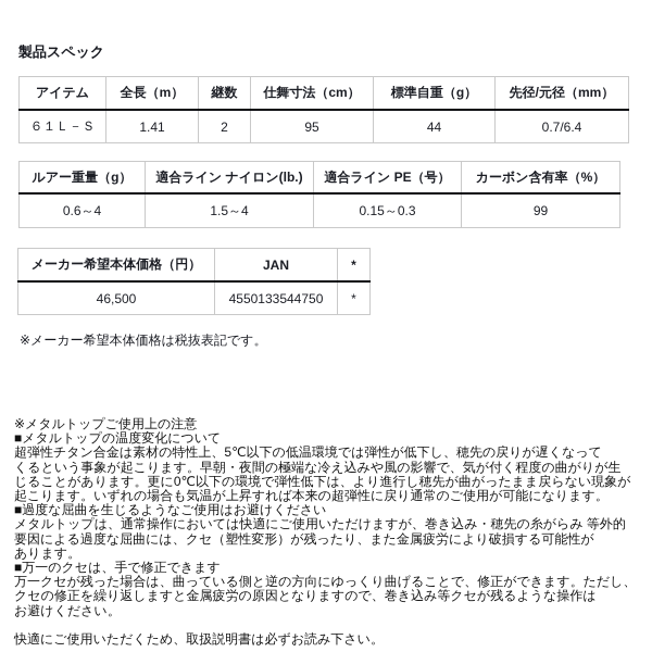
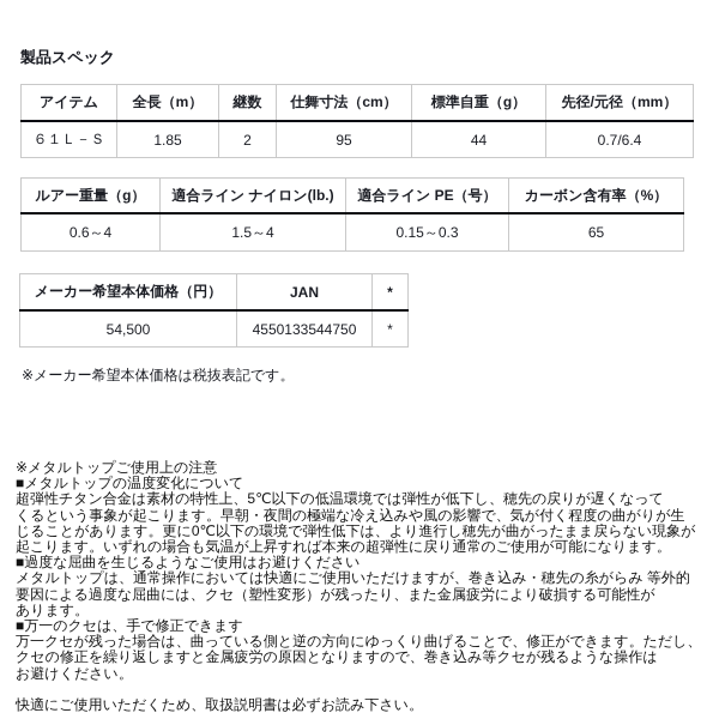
  製品スペック
  アイテム	全長（m）	継数	仕舞寸法（cm）	標準自重（g）	先径/元径（mm）
- ６１Ｌ－Ｓ	1.41	2	95	44	0.7/6.4
+ ６１Ｌ－Ｓ	1.85	2	95	44	0.7/6.4
  ルアー重量（g）	適合ライン ナイロン(lb.)	適合ライン PE（号）	カーボン含有率（%）
- 0.6～4	1.5～4	0.15～0.3	99
+ 0.6～4	1.5～4	0.15～0.3	65
  メーカー希望本体価格（円）	JAN	*
- 46,500	4550133544750	*
+ 54,500	4550133544750	*
  ※メーカー希望本体価格は税抜表記です。
  ※メタルトップご使用上の注意
  ■メタルトップの温度変化について
  超弾性チタン合金は素材の特性上、5℃以下の低温環境では弾性が低下し、穂先の戻りが遅くなって
  くるという事象が起こります。早朝・夜間の極端な冷え込みや風の影響で、気が付く程度の曲がりが生
  じることがあります。更に0℃以下の環境で弾性低下は、より進行し穂先が曲がったまま戻らない現象が
  起こります。いずれの場合も気温が上昇すれば本来の超弾性に戻り通常のご使用が可能になります。
  ■過度な屈曲を生じるようなご使用はお避けください
  メタルトップは、通常操作においては快適にご使用いただけますが、巻き込み・穂先の糸がらみ 等外的
  要因による過度な屈曲には、クセ（塑性変形）が残ったり、また金属疲労により破損する可能性が
  あります。
  ■万一のクセは、手で修正できます
  万一クセが残った場合は、曲っている側と逆の方向にゆっくり曲げることで、修正ができます。ただし、
  クセの修正を繰り返しますと金属疲労の原因となりますので、巻き込み等クセが残るような操作は
  お避けください。
  快適にご使用いただくため、取扱説明書は必ずお読み下さい。
